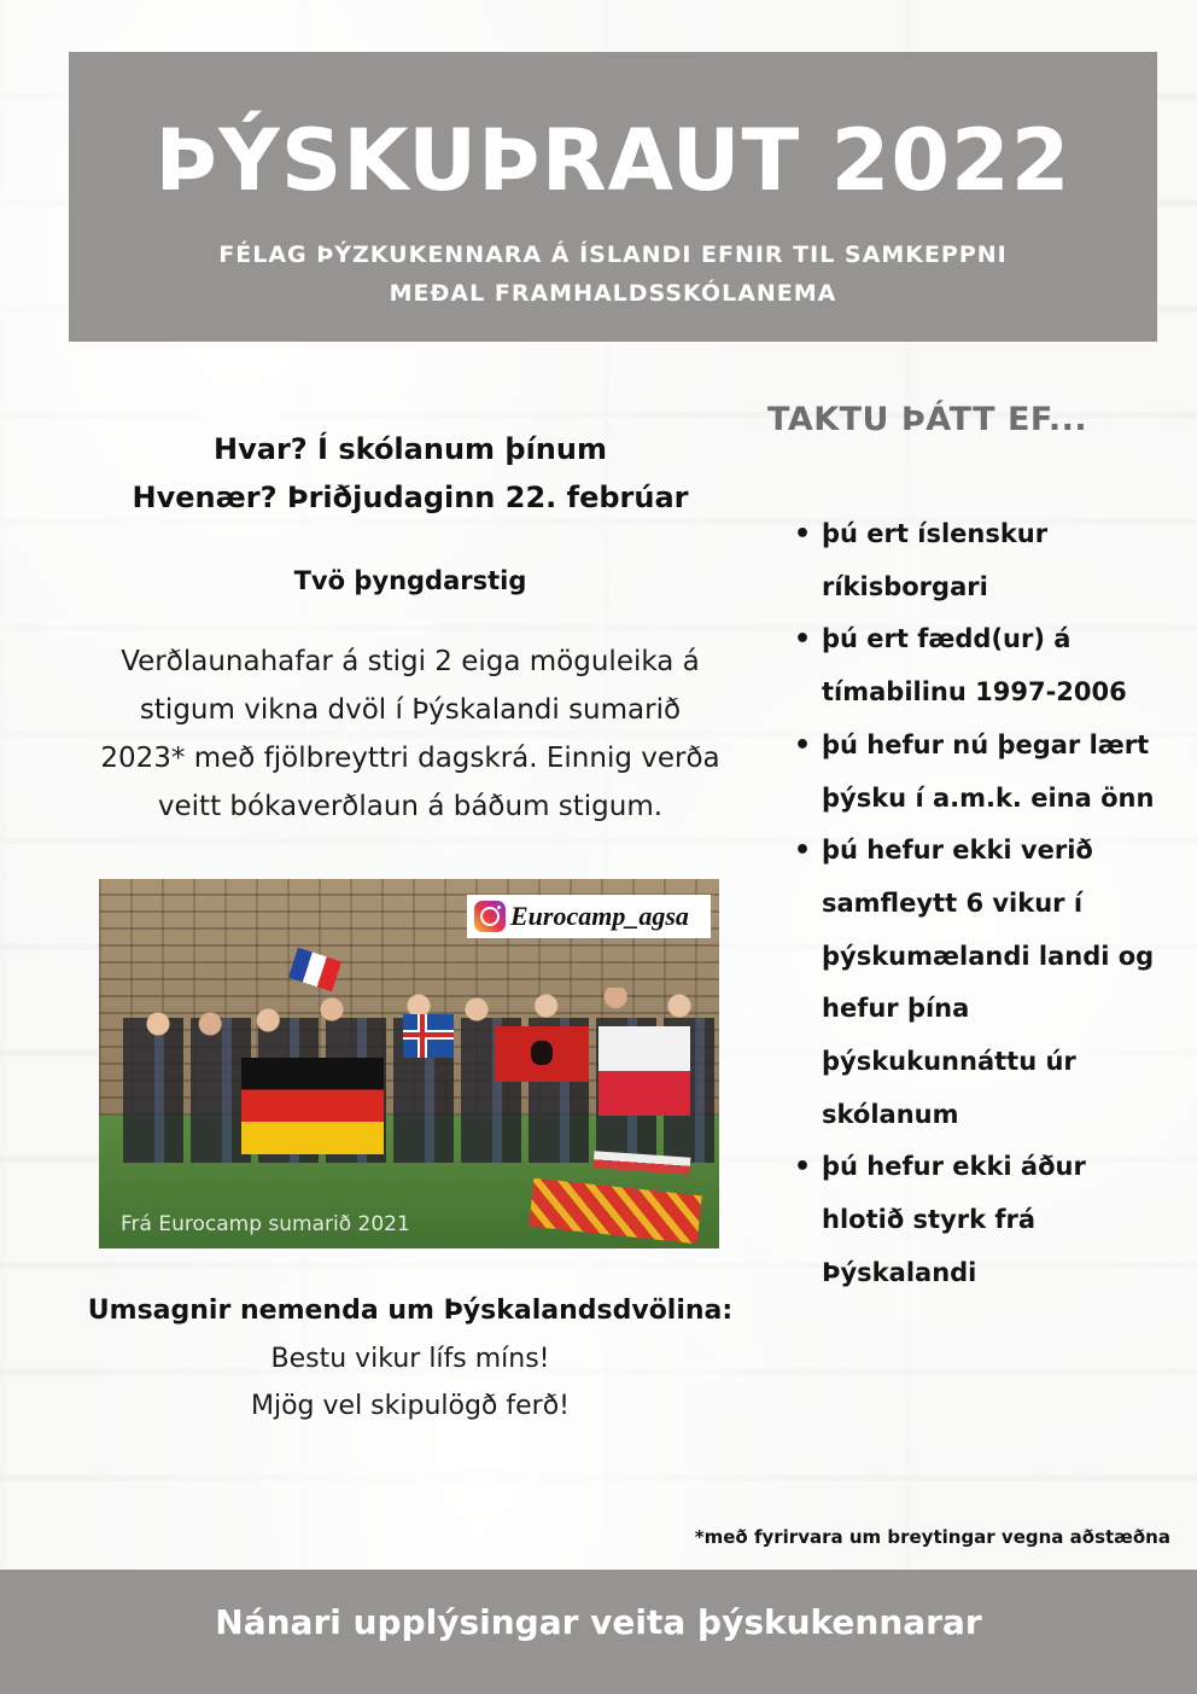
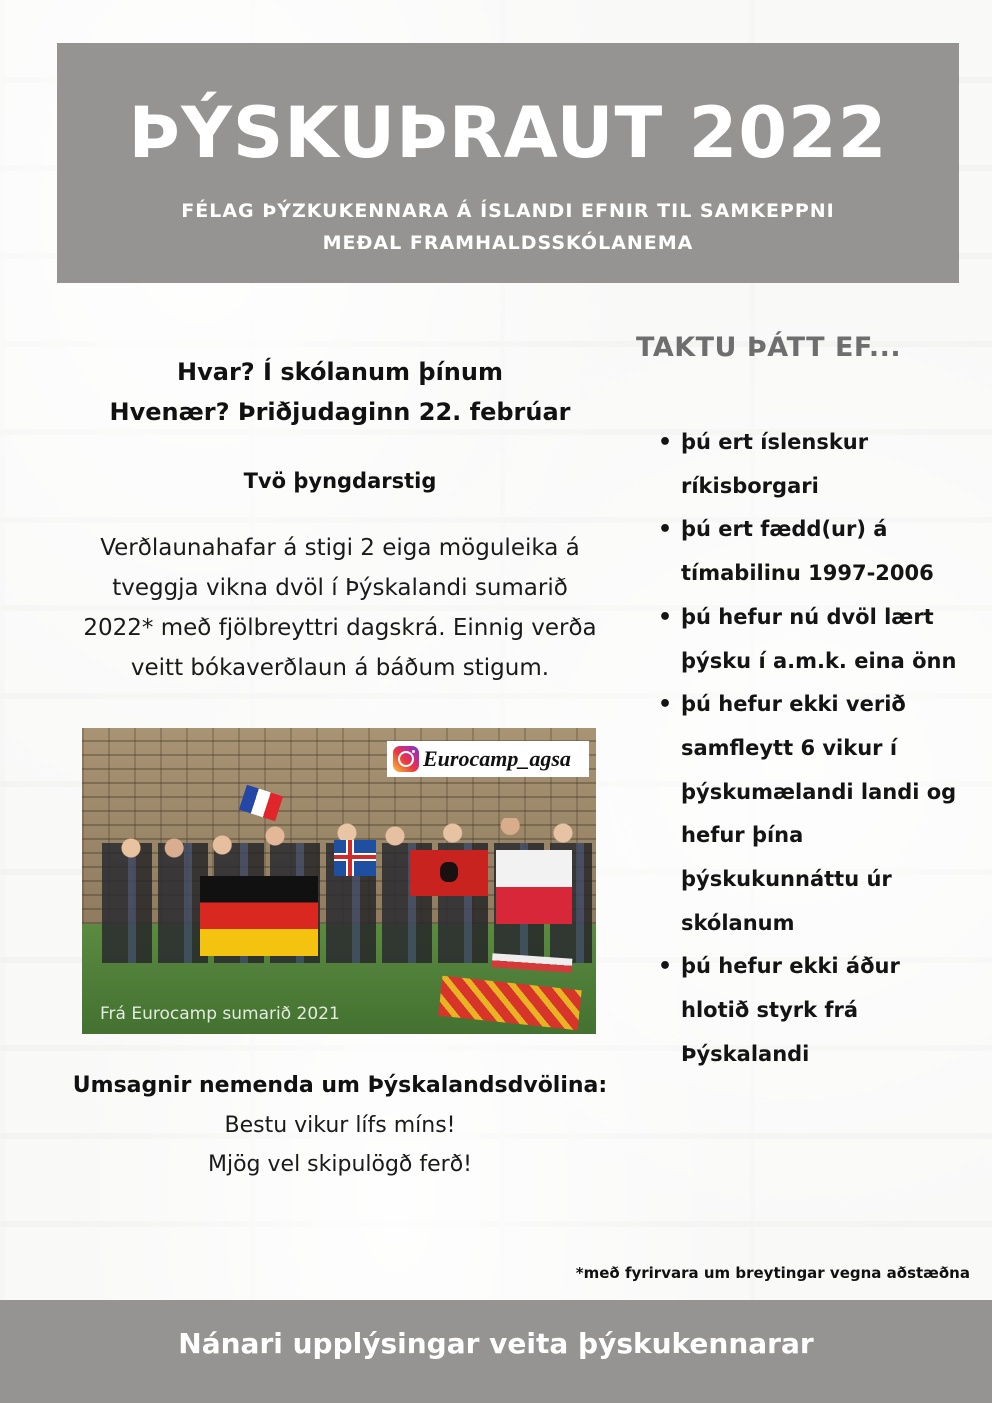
  ÞÝSKUÞRAUT 2022
  FÉLAG ÞÝZKUKENNARA Á ÍSLANDI EFNIR TIL SAMKEPPNI
  MEÐAL FRAMHALDSSKÓLANEMA
  Hvar? Í skólanum þínum
  Hvenær? Þriðjudaginn 22. febrúar
  Tvö þyngdarstig
  Verðlaunahafar á stigi 2 eiga möguleika á
- stigum vikna dvöl í Þýskalandi sumarið
+ tveggja vikna dvöl í Þýskalandi sumarið
- 2023* með fjölbreyttri dagskrá. Einnig verða
+ 2022* með fjölbreyttri dagskrá. Einnig verða
  veitt bókaverðlaun á báðum stigum.
  Eurocamp_agsa
  Frá Eurocamp sumarið 2021
  Umsagnir nemenda um Þýskalandsdvölina:
  Bestu vikur lífs míns!
  Mjög vel skipulögð ferð!
  TAKTU ÞÁTT EF...
  þú ert íslenskur ríkisborgari
  þú ert fædd(ur) á tímabilinu 1997-2006
- þú hefur nú þegar lært þýsku í a.m.k. eina önn
+ þú hefur nú dvöl lært þýsku í a.m.k. eina önn
  þú hefur ekki verið samfleytt 6 vikur í þýskumælandi landi og hefur þína þýskukunnáttu úr skólanum
  þú hefur ekki áður hlotið styrk frá Þýskalandi
  *með fyrirvara um breytingar vegna aðstæðna
  Nánari upplýsingar veita þýskukennarar
